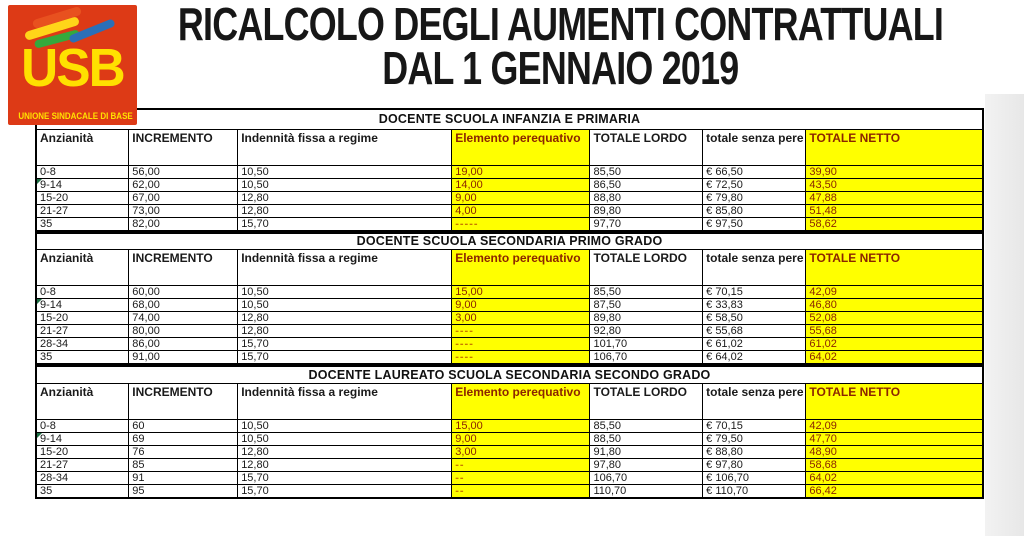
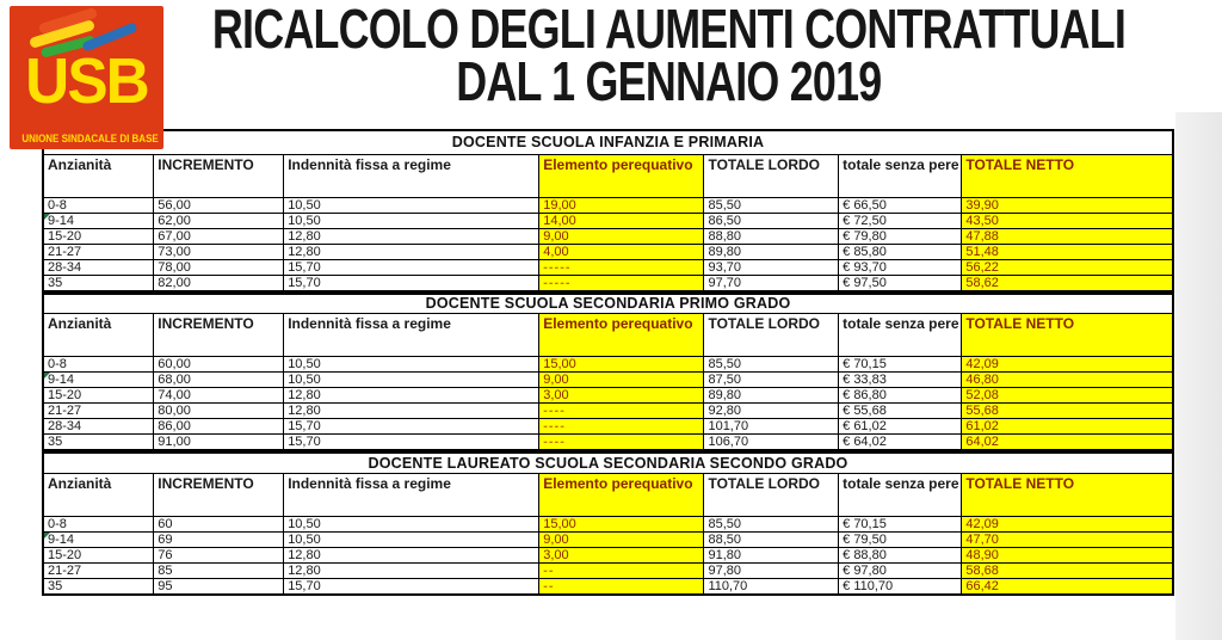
  USB
  UNIONE SINDACALE DI BASE
  RICALCOLO DEGLI AUMENTI CONTRATTUALI
  DAL 1 GENNAIO 2019
  DOCENTE SCUOLA INFANZIA E PRIMARIA
  Anzianità	INCREMENTO	Indennità fissa a regime	Elemento perequativo	TOTALE LORDO	totale senza pere	TOTALE NETTO
  0-8	56,00	10,50	19,00	85,50	€ 66,50	39,90
  9-14	62,00	10,50	14,00	86,50	€ 72,50	43,50
  15-20	67,00	12,80	9,00	88,80	€ 79,80	47,88
  21-27	73,00	12,80	4,00	89,80	€ 85,80	51,48
+ 28-34	78,00	15,70	-----	93,70	€ 93,70	56,22
  35	82,00	15,70	-----	97,70	€ 97,50	58,62
  DOCENTE SCUOLA SECONDARIA PRIMO GRADO
  Anzianità	INCREMENTO	Indennità fissa a regime	Elemento perequativo	TOTALE LORDO	totale senza pere	TOTALE NETTO
  0-8	60,00	10,50	15,00	85,50	€ 70,15	42,09
  9-14	68,00	10,50	9,00	87,50	€ 33,83	46,80
- 15-20	74,00	12,80	3,00	89,80	€ 58,50	52,08
+ 15-20	74,00	12,80	3,00	89,80	€ 86,80	52,08
  21-27	80,00	12,80	----	92,80	€ 55,68	55,68
  28-34	86,00	15,70	----	101,70	€ 61,02	61,02
  35	91,00	15,70	----	106,70	€ 64,02	64,02
  DOCENTE LAUREATO SCUOLA SECONDARIA SECONDO GRADO
  Anzianità	INCREMENTO	Indennità fissa a regime	Elemento perequativo	TOTALE LORDO	totale senza pere	TOTALE NETTO
  0-8	60	10,50	15,00	85,50	€ 70,15	42,09
  9-14	69	10,50	9,00	88,50	€ 79,50	47,70
  15-20	76	12,80	3,00	91,80	€ 88,80	48,90
  21-27	85	12,80	--	97,80	€ 97,80	58,68
- 28-34	91	15,70	--	106,70	€ 106,70	64,02
  35	95	15,70	--	110,70	€ 110,70	66,42
